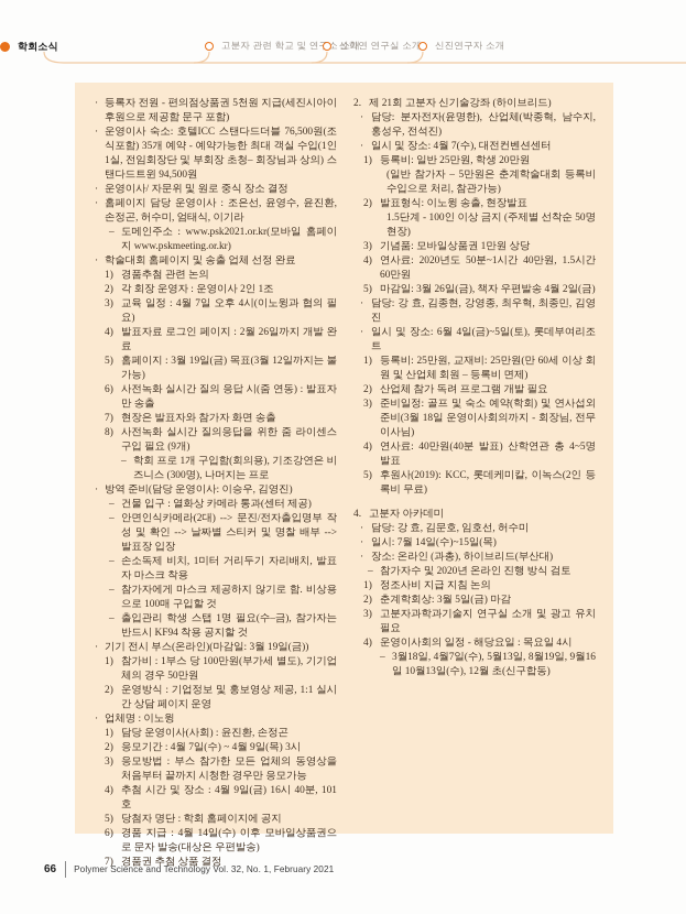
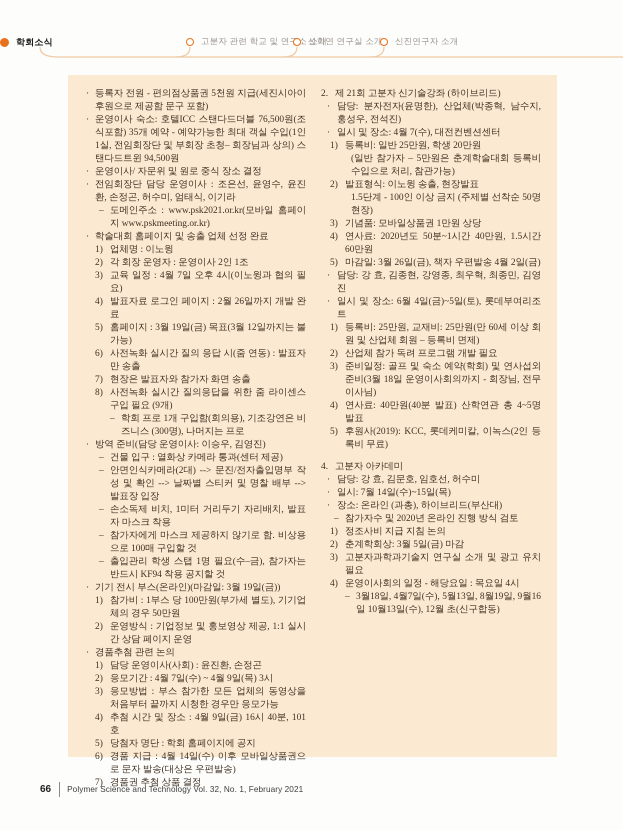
  고분자 관련 학교 및 연소 소개
  산학연 연구실 소개
  신진연구자 소개
  학회소식
  ·
  등록자 전원 - 편의점상품권 5천원 지급(세진시아이 후원으로 제공함 문구 포함)
  ·
  운영이사 숙소: 호텔ICC 스탠다드더블 76,500원(조식포함) 35개 예약 - 예약가능한 최대 객실 수입(1인 1실, 전임회장단 및 부회장 초청– 회장님과 상의) 스탠다드트윈 94,500원
  ·
  운영이사/ 자문위 및 원로 중식 장소 결정
  ·
- 홈페이지 담당 운영이사 : 조은선, 윤영수, 윤진환, 손정곤, 허수미, 엄태식, 이기라
+ 전임회장단 담당 운영이사 : 조은선, 윤영수, 윤진환, 손정곤, 허수미, 엄태식, 이기라
  –
  도메인주소 : www.psk2021.or.kr(모바일 홈페이지 www.pskmeeting.or.kr)
  ·
  학술대회 홈페이지 및 송출 업체 선정 완료
  1)
- 경품추첨 관련 논의
+ 업체명 : 이노윙
  2)
  각 회장 운영자 : 운영이사 2인 1조
  3)
  교육 일정 : 4월 7일 오후 4시(이노윙과 협의 필요)
  4)
  발표자료 로그인 페이지 : 2월 26일까지 개발 완료
  5)
  홈페이지 : 3월 19일(금) 목표(3월 12일까지는 불가능)
  6)
  사전녹화 실시간 질의 응답 시(줌 연동) : 발표자만 송출
  7)
  현장은 발표자와 참가자 화면 송출
  8)
  사전녹화 실시간 질의응답을 위한 줌 라이센스 구입 필요 (9개)
  –
  학회 프로 1개 구입함(회의용), 기조강연은 비즈니스 (300명), 나머지는 프로
  ·
  방역 준비(담당 운영이사: 이승우, 김영진)
  –
  건물 입구 : 열화상 카메라 통과(센터 제공)
  –
  안면인식카메라(2대) --> 문진/전자출입명부 작성 및 확인 --> 날짜별 스티커 및 명찰 배부 --> 발표장 입장
  –
  손소독제 비치, 1미터 거리두기 자리배치, 발표자 마스크 착용
  –
  참가자에게 마스크 제공하지 않기로 함. 비상용으로 100매 구입할 것
  –
  출입관리 학생 스탭 1명 필요(수–금), 참가자는 반드시 KF94 착용 공지할 것
  ·
  기기 전시 부스(온라인)(마감일: 3월 19일(금))
  1)
  참가비 : 1부스 당 100만원(부가세 별도), 기기업체의 경우 50만원
  2)
  운영방식 : 기업정보 및 홍보영상 제공, 1:1 실시간 상담 페이지 운영
  ·
- 업체명 : 이노윙
+ 경품추첨 관련 논의
  1)
  담당 운영이사(사회) : 윤진환, 손정곤
  2)
  응모기간 : 4월 7일(수) ~ 4월 9일(목) 3시
  3)
  응모방법 : 부스 참가한 모든 업체의 동영상을 처음부터 끝까지 시청한 경우만 응모가능
  4)
  추첨 시간 및 장소 : 4월 9일(금) 16시 40분, 101호
  5)
  당첨자 명단 : 학회 홈페이지에 공지
  6)
  경품 지급 : 4월 14일(수) 이후 모바일상품권으로 문자 발송(대상은 우편발송)
  7)
  경품권 추첨 상품 결정
  2.
  제 21회 고분자 신기술강좌 (하이브리드)
  ·
  담당: 분자전자(윤명한), 산업체(박종혁, 남수지, 홍성우, 전석진)
  ·
  일시 및 장소: 4월 7(수), 대전컨벤션센터
  1)
  등록비: 일반 25만원, 학생 20만원
  (일반 참가자 – 5만원은 춘계학술대회 등록비 수입으로 처리, 참관가능)
  2)
  발표형식: 이노윙 송출, 현장발표
  1.5단계 - 100인 이상 금지 (주제별 선착순 50명 현장)
  3)
  기념품: 모바일상품권 1만원 상당
  4)
  연사료: 2020년도 50분~1시간 40만원, 1.5시간 60만원
  5)
  마감일: 3월 26일(금), 책자 우편발송 4월 2일(금)
  ·
  담당: 강 효, 김종현, 강영종, 최우혁, 최종민, 김영진
  ·
  일시 및 장소: 6월 4일(금)~5일(토), 롯데부여리조트
  1)
  등록비: 25만원, 교재비: 25만원(만 60세 이상 회원 및 산업체 회원 – 등록비 면제)
  2)
  산업체 참가 독려 프로그램 개발 필요
  3)
  준비일정: 골프 및 숙소 예약(학회) 및 연사섭외 준비(3월 18일 운영이사회의까지 - 회장님, 전무이사님)
  4)
  연사료: 40만원(40분 발표) 산학연관 총 4~5명 발표
  5)
  후원사(2019): KCC, 롯데케미칼, 이녹스(2인 등록비 무료)
  4.
  고분자 아카데미
  ·
  담당: 강 효, 김문호, 임호선, 허수미
  ·
  일시: 7월 14일(수)~15일(목)
  ·
  장소: 온라인 (과총), 하이브리드(부산대)
  –
  참가자수 및 2020년 온라인 진행 방식 검토
  1)
  정조사비 지급 지침 논의
  2)
  춘계학회상: 3월 5일(금) 마감
  3)
  고분자과학과기술지 연구실 소개 및 광고 유치 필요
  4)
  운영이사회의 일정 - 해당요일 : 목요일 4시
  –
  3월18일, 4월7일(수), 5월13일, 8월19일, 9월16일 10월13일(수), 12월 초(신구합동)
  66
  Polymer Science and Technology Vol. 32, No. 1, February 2021
